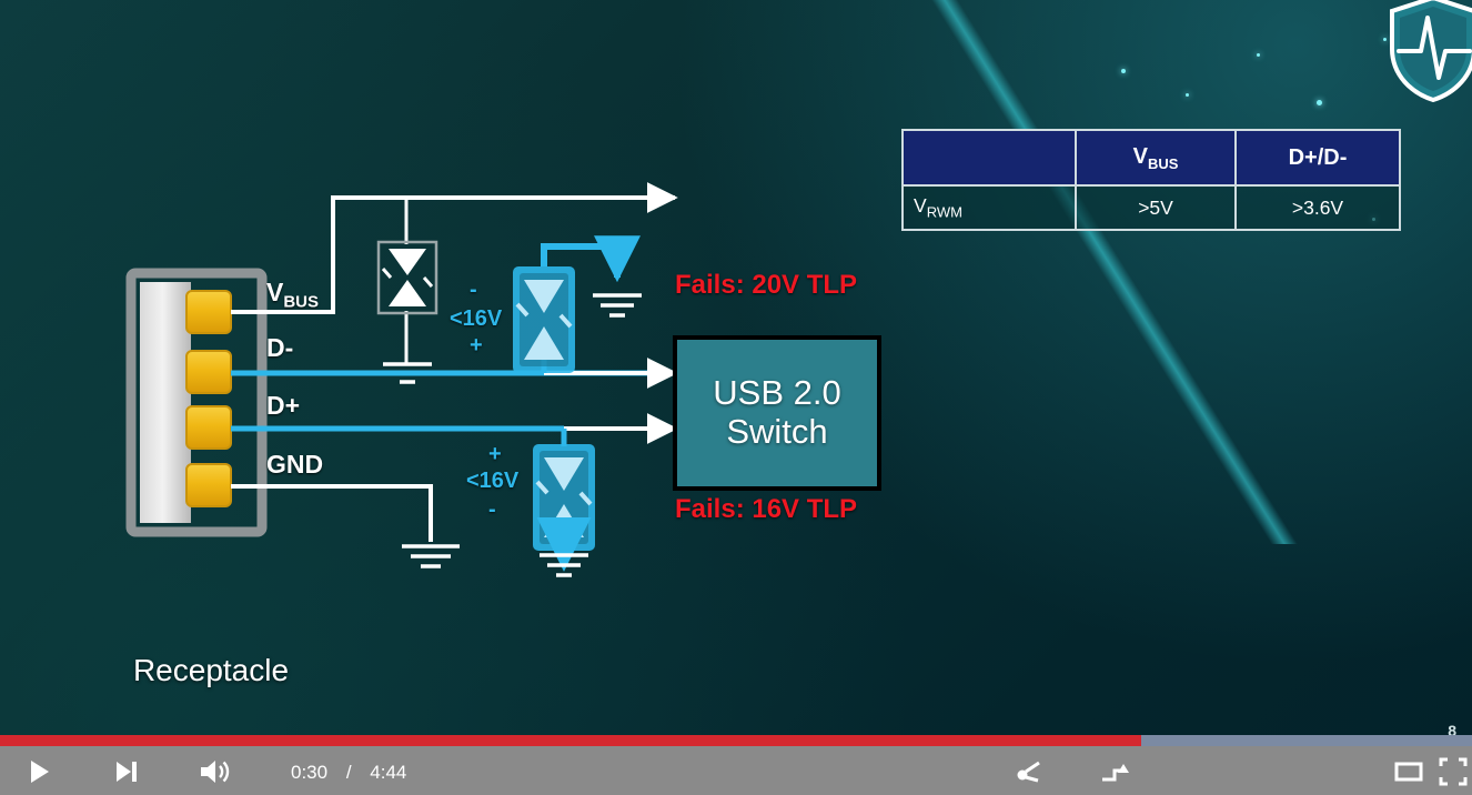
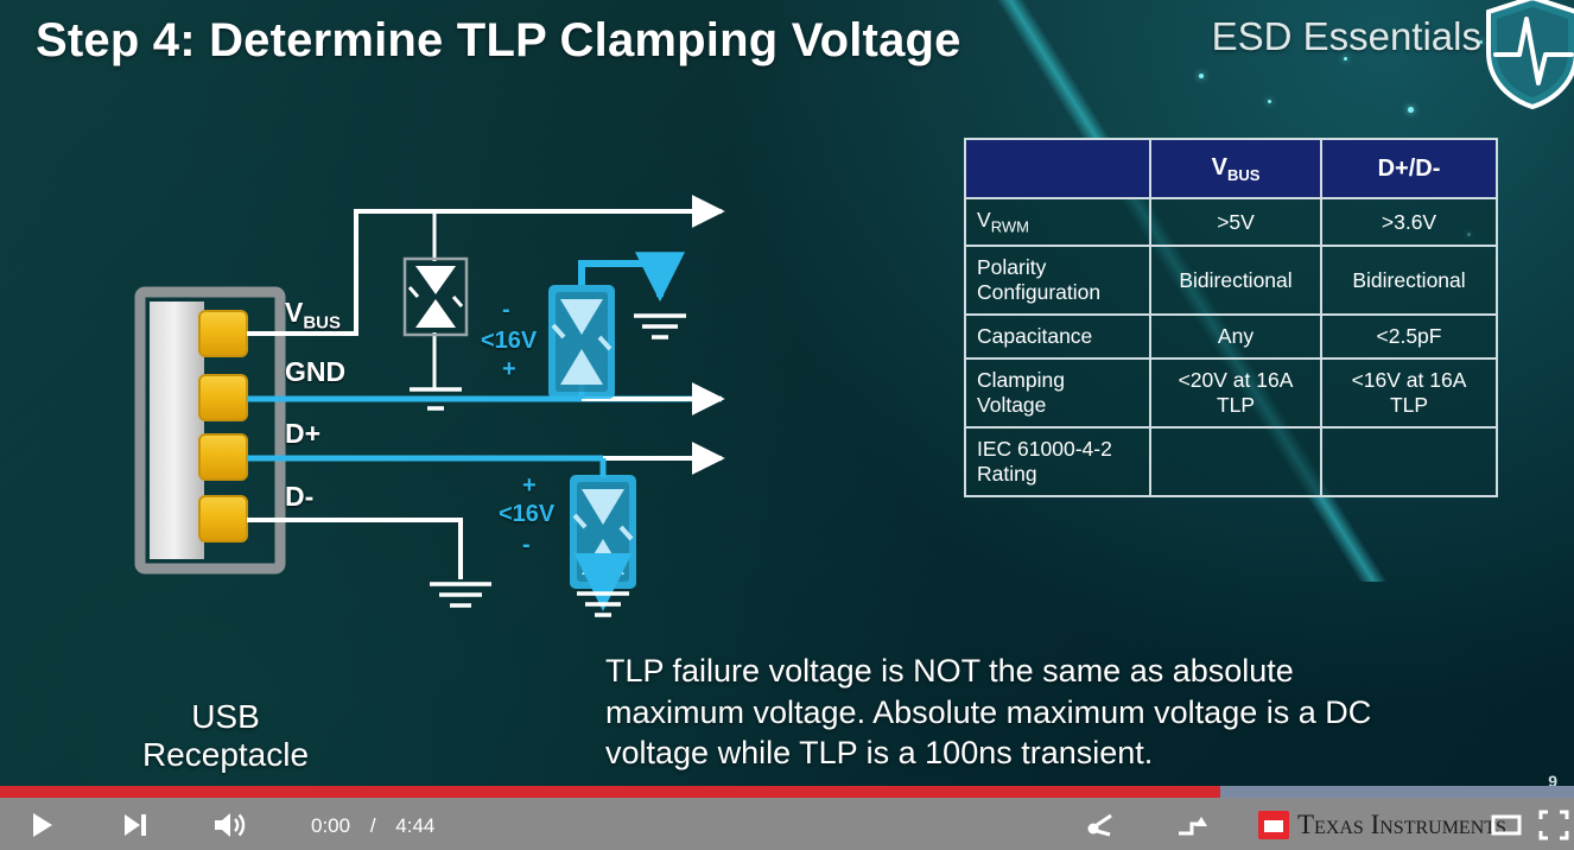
+ Step 4: Determine TLP Clamping Voltage
+ ESD Essentials
  VBUS
- D-
+ GND
  D+
- GND
+ D-
  -
  <16V
  +
  +
  <16V
  -
+ USB
  Receptacle
- Fails: 20V TLP
- USB 2.0
- Switch
- Fails: 16V TLP
  	VBUS	D+/D-
  VRWM	>5V	>3.6V
+ Polarity Configuration	Bidirectional	Bidirectional
+ Capacitance	Any	<2.5pF
+ Clamping Voltage	<20V at 16A TLP	<16V at 16A TLP
+ IEC 61000-4-2 Rating
+ TLP failure voltage is NOT the same as absolute maximum voltage. Absolute maximum voltage is a DC voltage while TLP is a 100ns transient.
- 8
+ 9
- 0:30 / 4:44
+ 0:00 / 4:44
+ Texas Instruments
